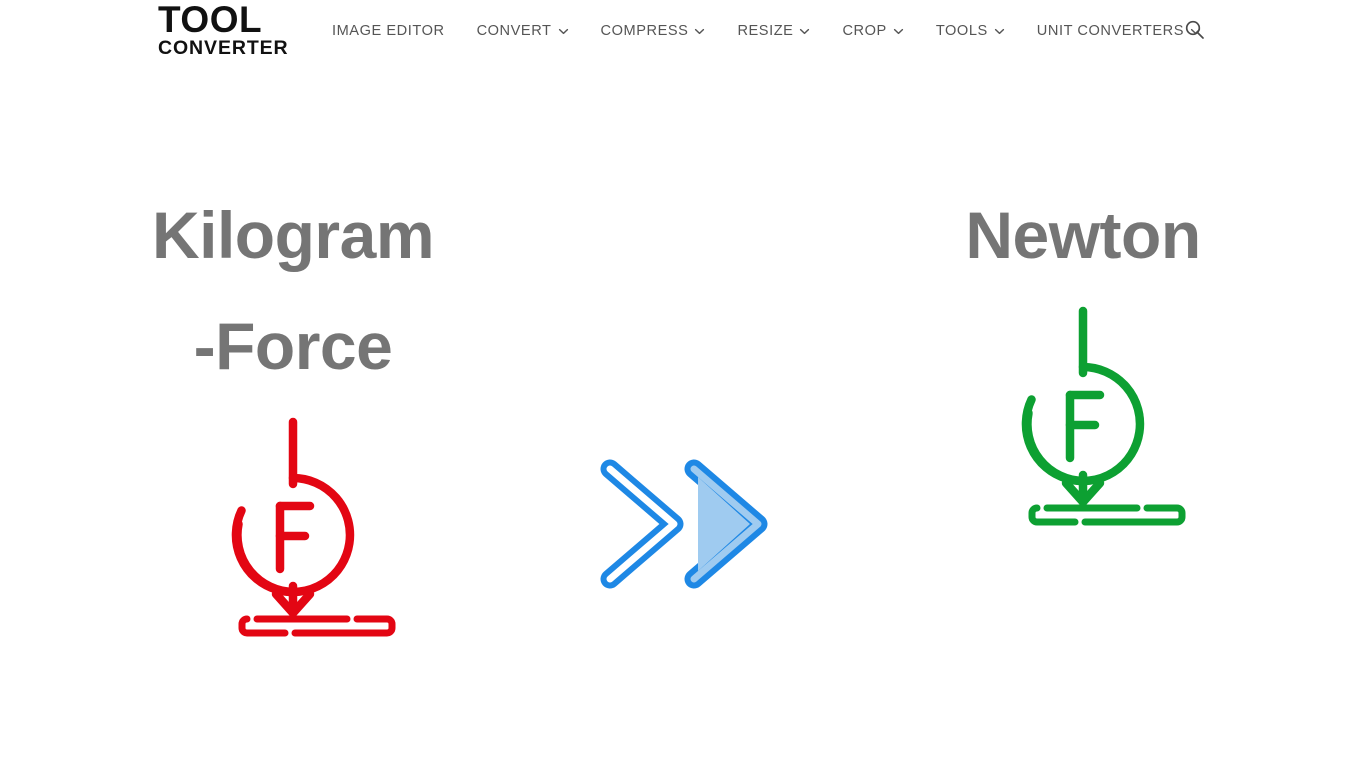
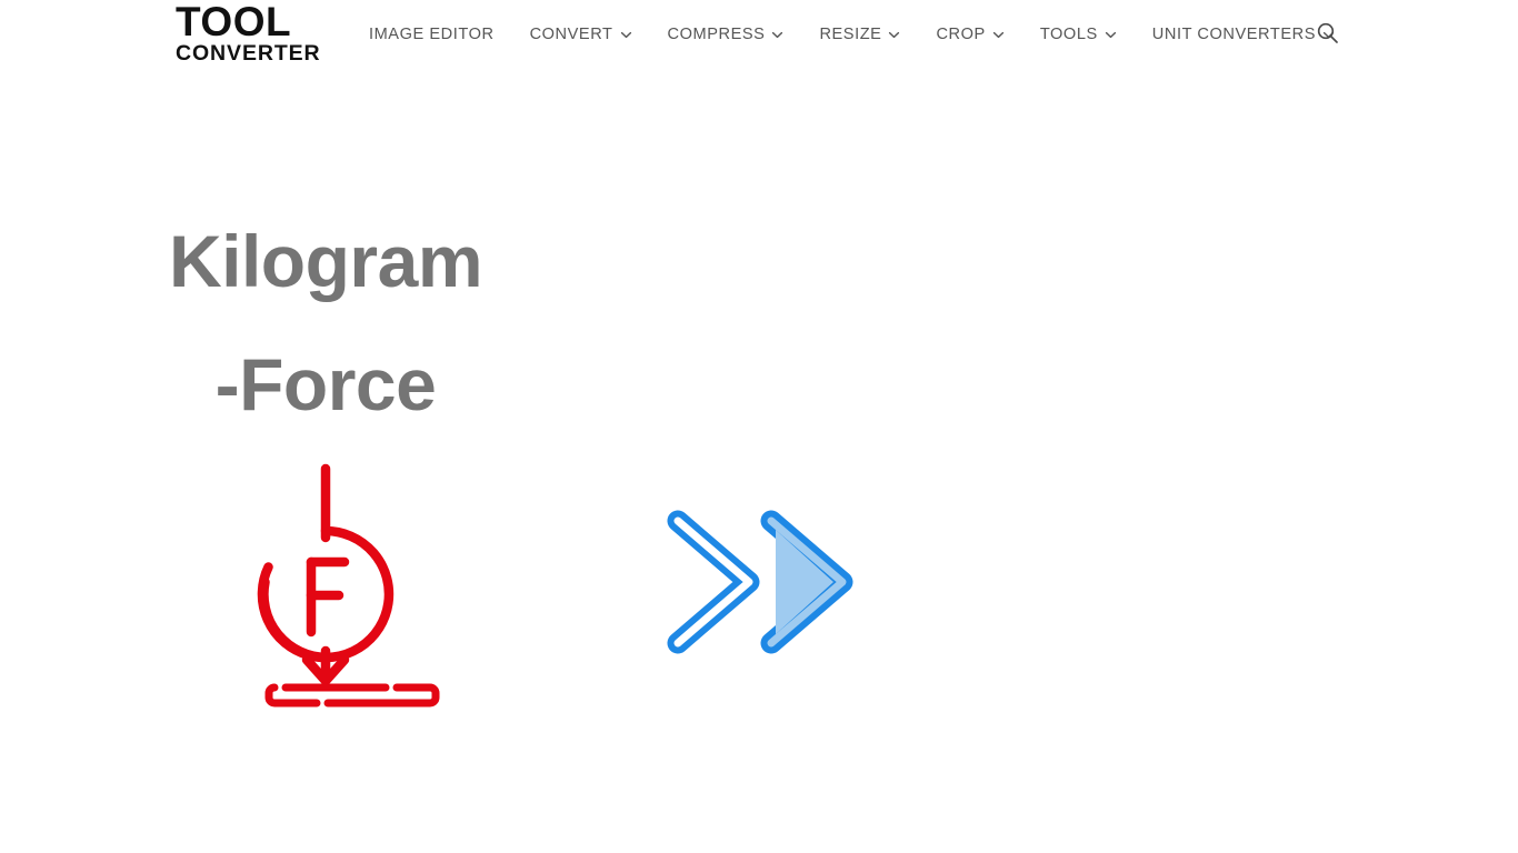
  TOOL
  CONVERTER
  IMAGE EDITOR
  CONVERT
  COMPRESS
  RESIZE
  CROP
  TOOLS
  UNIT CONVERTERS
  Kilogram-Force
- Newton
